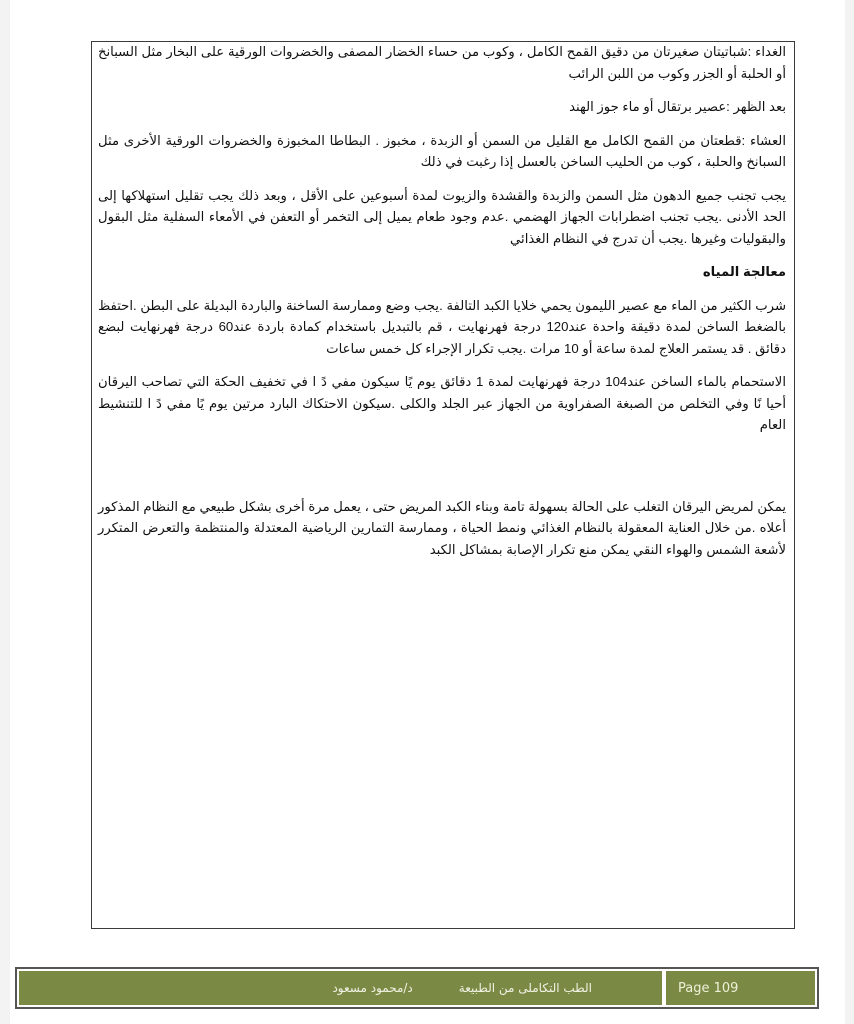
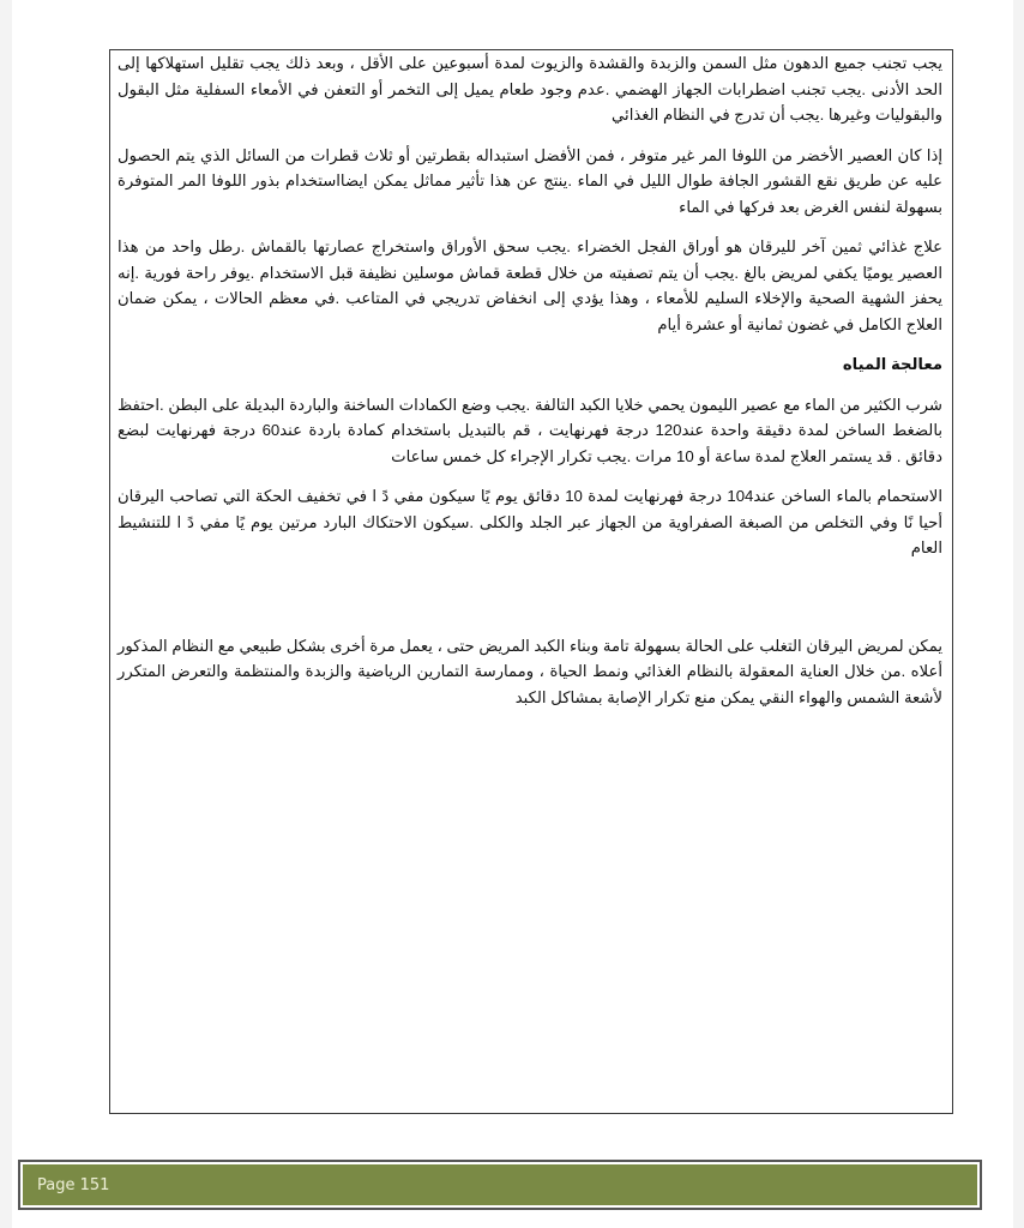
- الغداء :شباتيتان صغيرتان من دقيق القمح الكامل ، وكوب من حساء الخضار المصفى والخضروات الورقية على البخار مثل السبانخ أو الحلبة أو الجزر وكوب من اللبن الرائب
- بعد الظهر :عصير برتقال أو ماء جوز الهند
- العشاء :قطعتان من القمح الكامل مع القليل من السمن أو الزبدة ، مخبوز . البطاطا المخبوزة والخضروات الورقية الأخرى مثل السبانخ والحلبة ، كوب من الحليب الساخن بالعسل إذا رغبت في ذلك
  يجب تجنب جميع الدهون مثل السمن والزبدة والقشدة والزيوت لمدة أسبوعين على الأقل ، وبعد ذلك يجب تقليل استهلاكها إلى الحد الأدنى .يجب تجنب اضطرابات الجهاز الهضمي .عدم وجود طعام يميل إلى التخمر أو التعفن في الأمعاء السفلية مثل البقول والبقوليات وغيرها .يجب أن تدرج في النظام الغذائي
+ إذا كان العصير الأخضر من اللوفا المر غير متوفر ، فمن الأفضل استبداله بقطرتين أو ثلاث قطرات من السائل الذي يتم الحصول عليه عن طريق نقع القشور الجافة طوال الليل في الماء .ينتج عن هذا تأثير مماثل يمكن ايضااستخدام بذور اللوفا المر المتوفرة بسهولة لنفس الغرض بعد فركها في الماء
+ علاج غذائي ثمين آخر لليرقان هو أوراق الفجل الخضراء .يجب سحق الأوراق واستخراج عصارتها بالقماش .رطل واحد من هذا العصير يوميًا يكفي لمريض بالغ .يجب أن يتم تصفيته من خلال قطعة قماش موسلين نظيفة قبل الاستخدام .يوفر راحة فورية .إنه يحفز الشهية الصحية والإخلاء السليم للأمعاء ، وهذا يؤدي إلى انخفاض تدريجي في المتاعب .في معظم الحالات ، يمكن ضمان العلاج الكامل في غضون ثمانية أو عشرة أيام
  معالجة المياه
- شرب الكثير من الماء مع عصير الليمون يحمي خلايا الكبد التالفة .يجب وضع وممارسة الساخنة والباردة البديلة على البطن .احتفظ بالضغط الساخن لمدة دقيقة واحدة عند120 درجة فهرنهايت ، قم بالتبديل باستخدام كمادة باردة عند60 درجة فهرنهايت لبضع دقائق . قد يستمر العلاج لمدة ساعة أو 10 مرات .يجب تكرار الإجراء كل خمس ساعات
+ شرب الكثير من الماء مع عصير الليمون يحمي خلايا الكبد التالفة .يجب وضع الكمادات الساخنة والباردة البديلة على البطن .احتفظ بالضغط الساخن لمدة دقيقة واحدة عند120 درجة فهرنهايت ، قم بالتبديل باستخدام كمادة باردة عند60 درجة فهرنهايت لبضع دقائق . قد يستمر العلاج لمدة ساعة أو 10 مرات .يجب تكرار الإجراء كل خمس ساعات
- الاستحمام بالماء الساخن عند104 درجة فهرنهايت لمدة 1 دقائق يوم يًا سيكون مفي دً ا في تخفيف الحكة التي تصاحب اليرقان أحيا نًا وفي التخلص من الصبغة الصفراوية من الجهاز عبر الجلد والكلى .سيكون الاحتكاك البارد مرتين يوم يًا مفي دً ا للتنشيط العام
+ الاستحمام بالماء الساخن عند104 درجة فهرنهايت لمدة 10 دقائق يوم يًا سيكون مفي دً ا في تخفيف الحكة التي تصاحب اليرقان أحيا نًا وفي التخلص من الصبغة الصفراوية من الجهاز عبر الجلد والكلى .سيكون الاحتكاك البارد مرتين يوم يًا مفي دً ا للتنشيط العام
- يمكن لمريض اليرقان التغلب على الحالة بسهولة تامة وبناء الكبد المريض حتى ، يعمل مرة أخرى بشكل طبيعي مع النظام المذكور أعلاه .من خلال العناية المعقولة بالنظام الغذائي ونمط الحياة ، وممارسة التمارين الرياضية المعتدلة والمنتظمة والتعرض المتكرر لأشعة الشمس والهواء النقي يمكن منع تكرار الإصابة بمشاكل الكبد
+ يمكن لمريض اليرقان التغلب على الحالة بسهولة تامة وبناء الكبد المريض حتى ، يعمل مرة أخرى بشكل طبيعي مع النظام المذكور أعلاه .من خلال العناية المعقولة بالنظام الغذائي ونمط الحياة ، وممارسة التمارين الرياضية والزبدة والمنتظمة والتعرض المتكرر لأشعة الشمس والهواء النقي يمكن منع تكرار الإصابة بمشاكل الكبد
- الطب التكاملى من الطبيعة
- د/محمود مسعود
- Page 109
+ Page 151
